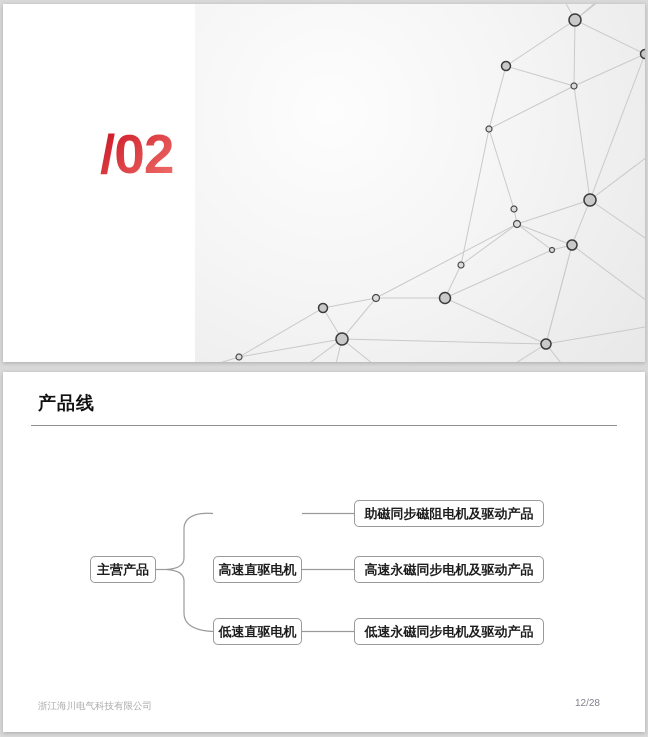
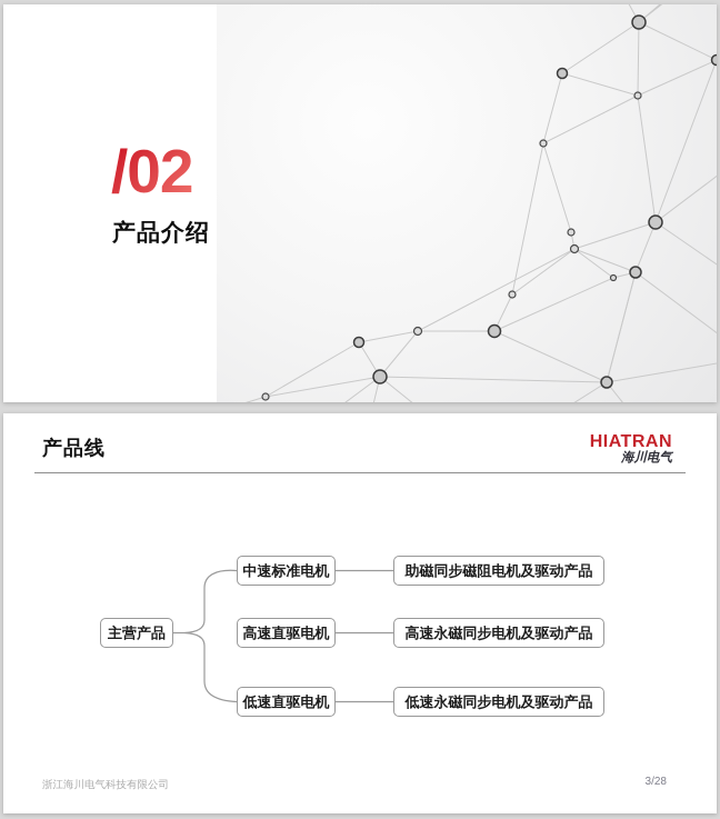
  /02
+ 产品介绍
  产品线
+ HIATRAN
+ 海川电气
  主营产品
+ 中速标准电机
  高速直驱电机
  低速直驱电机
  助磁同步磁阻电机及驱动产品
  高速永磁同步电机及驱动产品
  低速永磁同步电机及驱动产品
  浙江海川电气科技有限公司
- 12/28
+ 3/28
